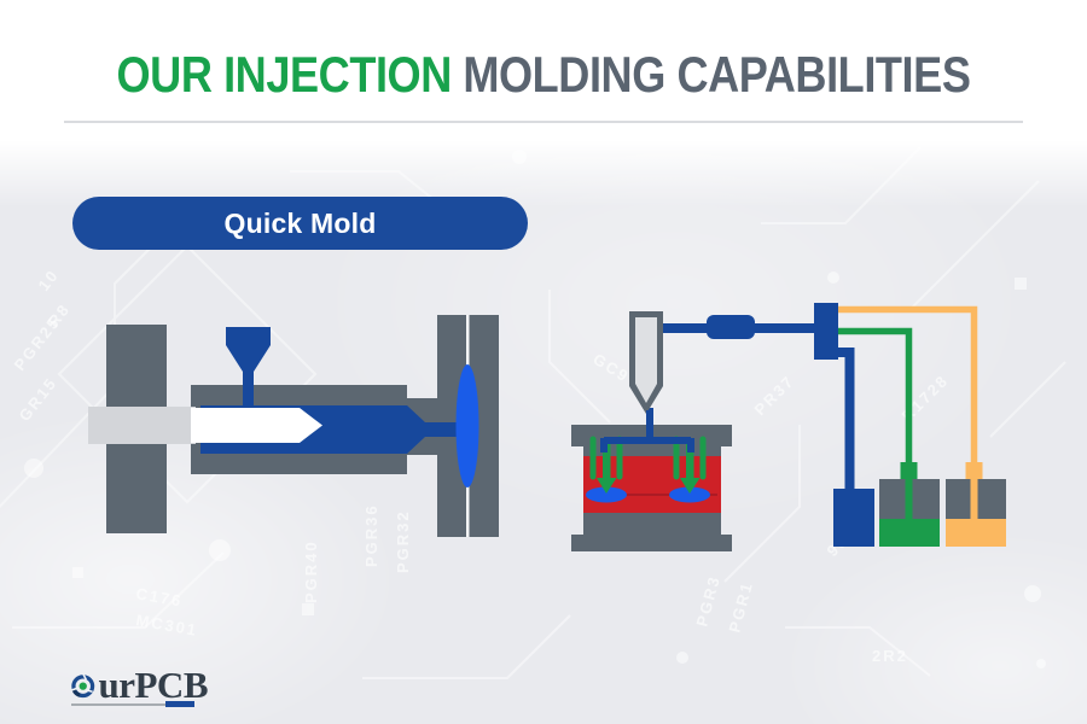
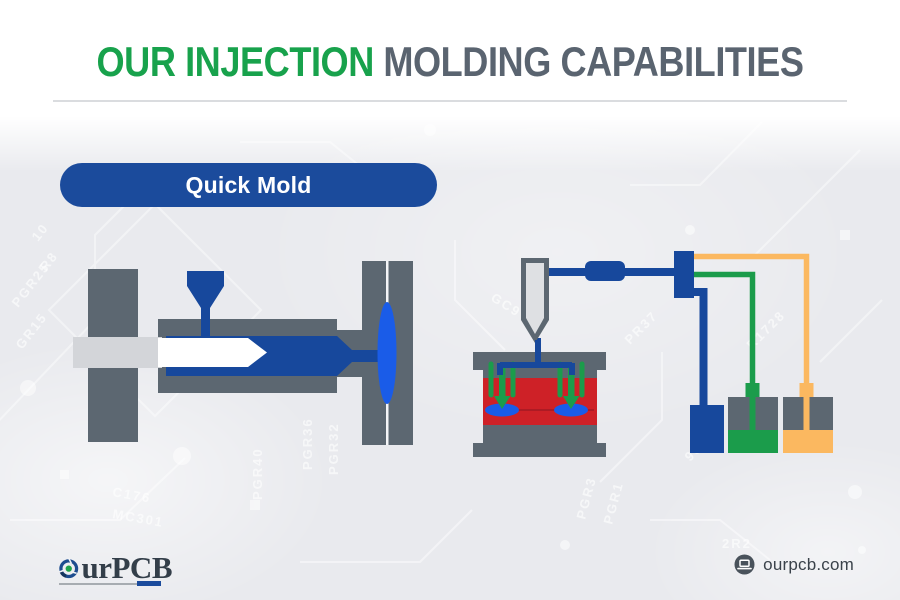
  OUR INJECTION MOLDING CAPABILITIES
  Quick Mold
  urPCB
+ ourpcb.com
